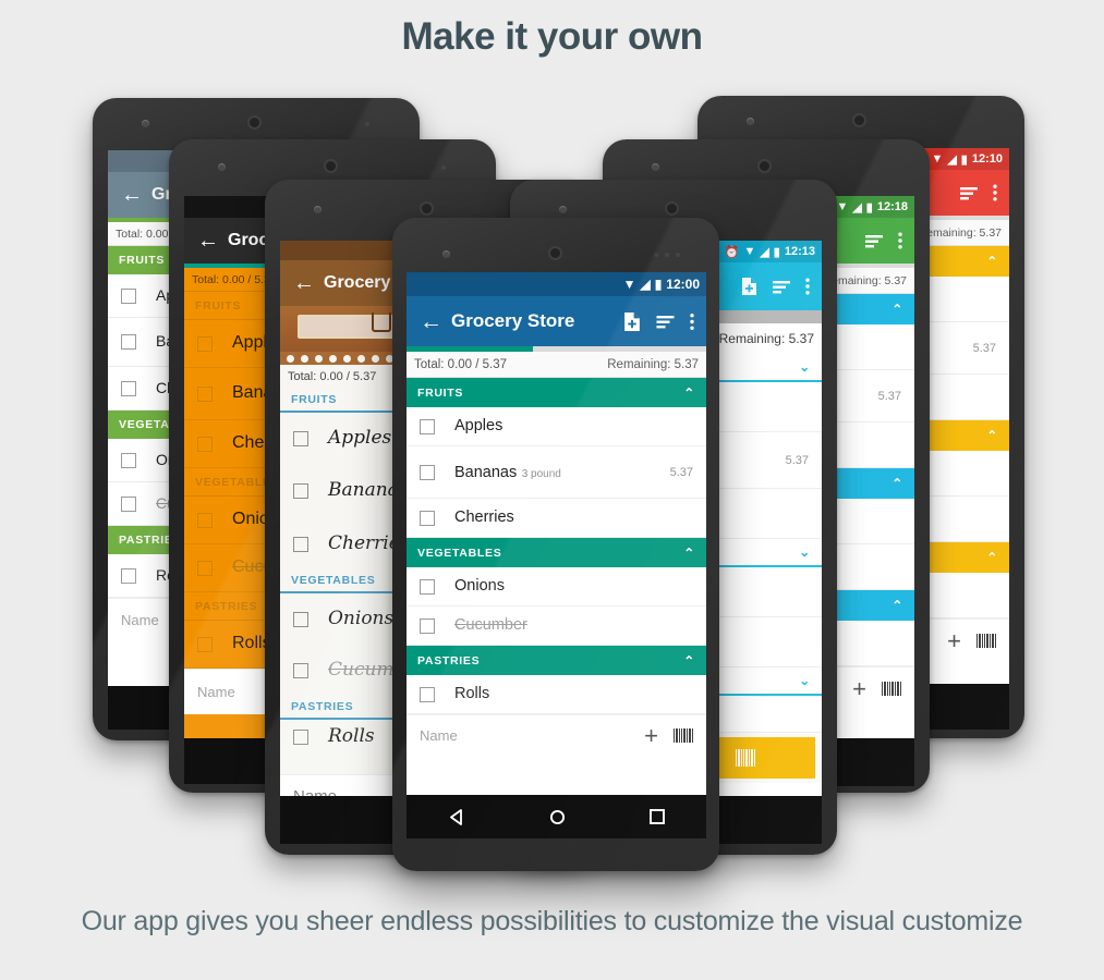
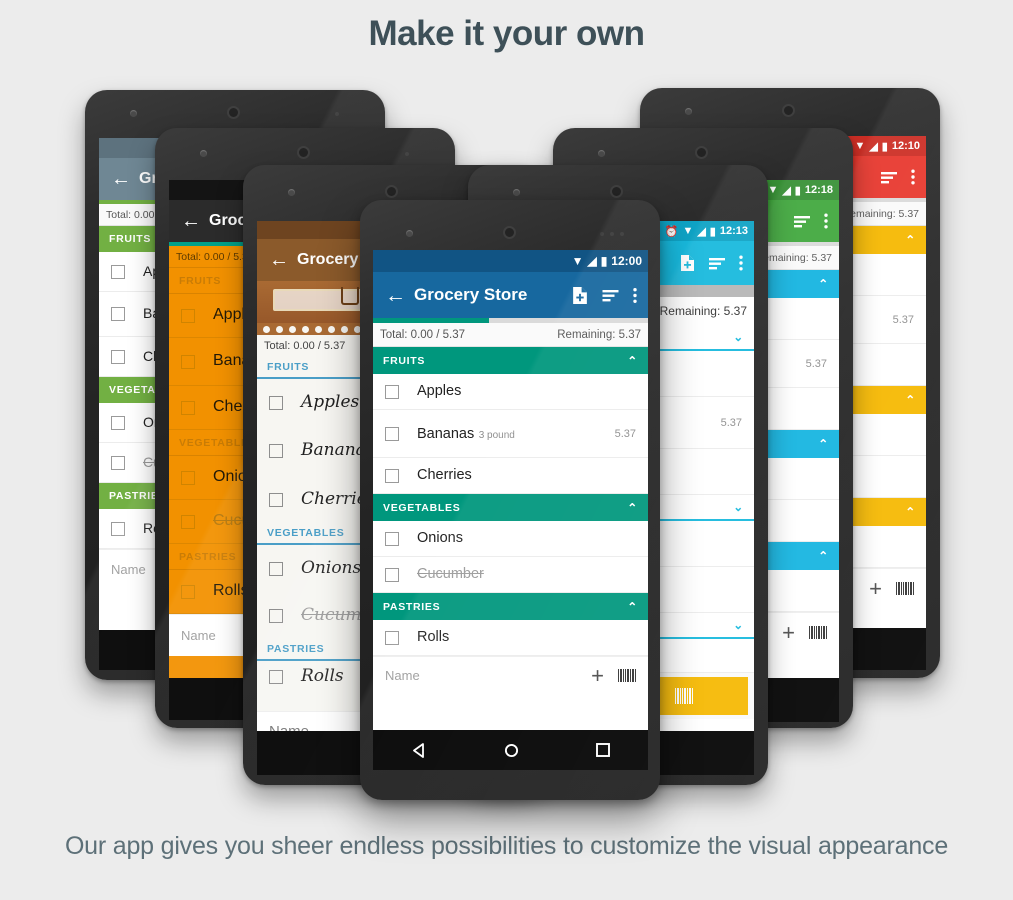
  Make it your own
- Our app gives you sheer endless possibilities to customize the visual customize
+ Our app gives you sheer endless possibilities to customize the visual appearance
